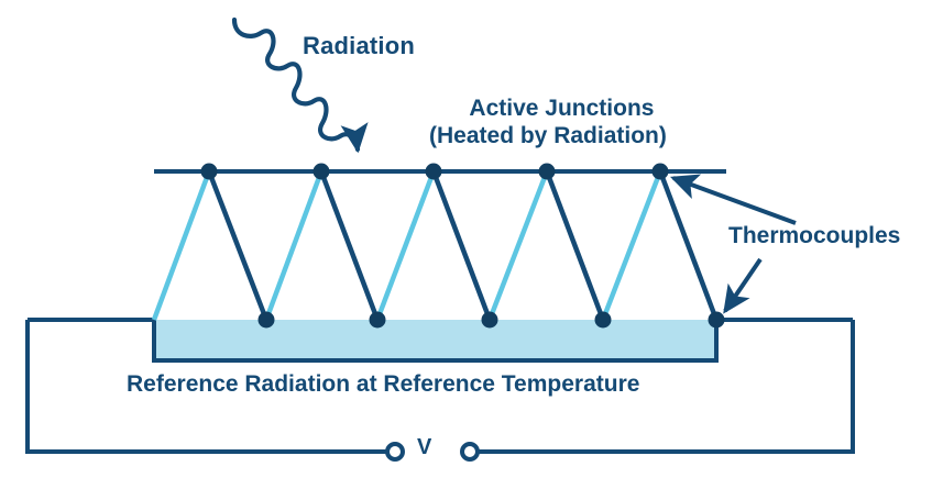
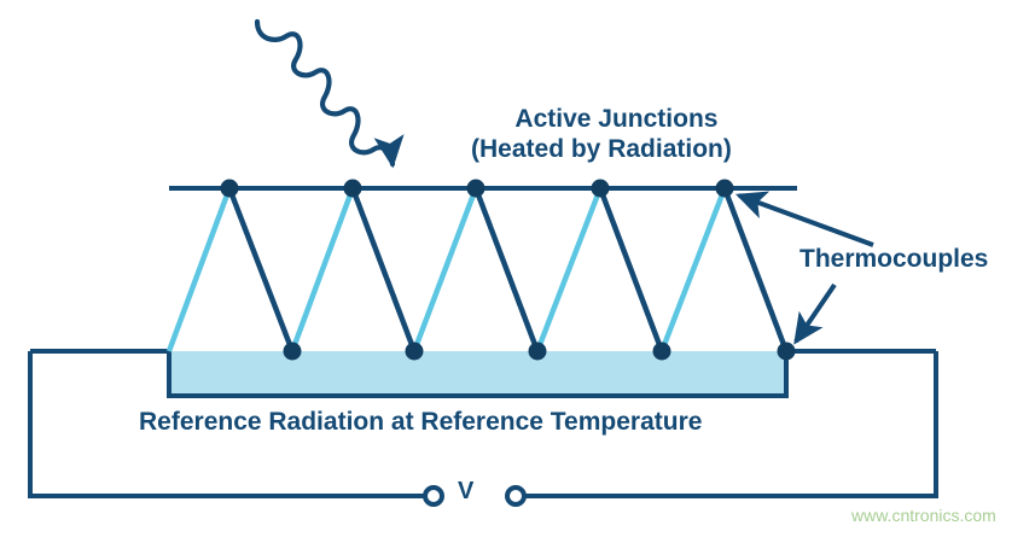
- Radiation
  Active Junctions
  (Heated by Radiation)
  Thermocouples
  Reference Radiation at Reference Temperature
  V
+ www.cntronics.com
